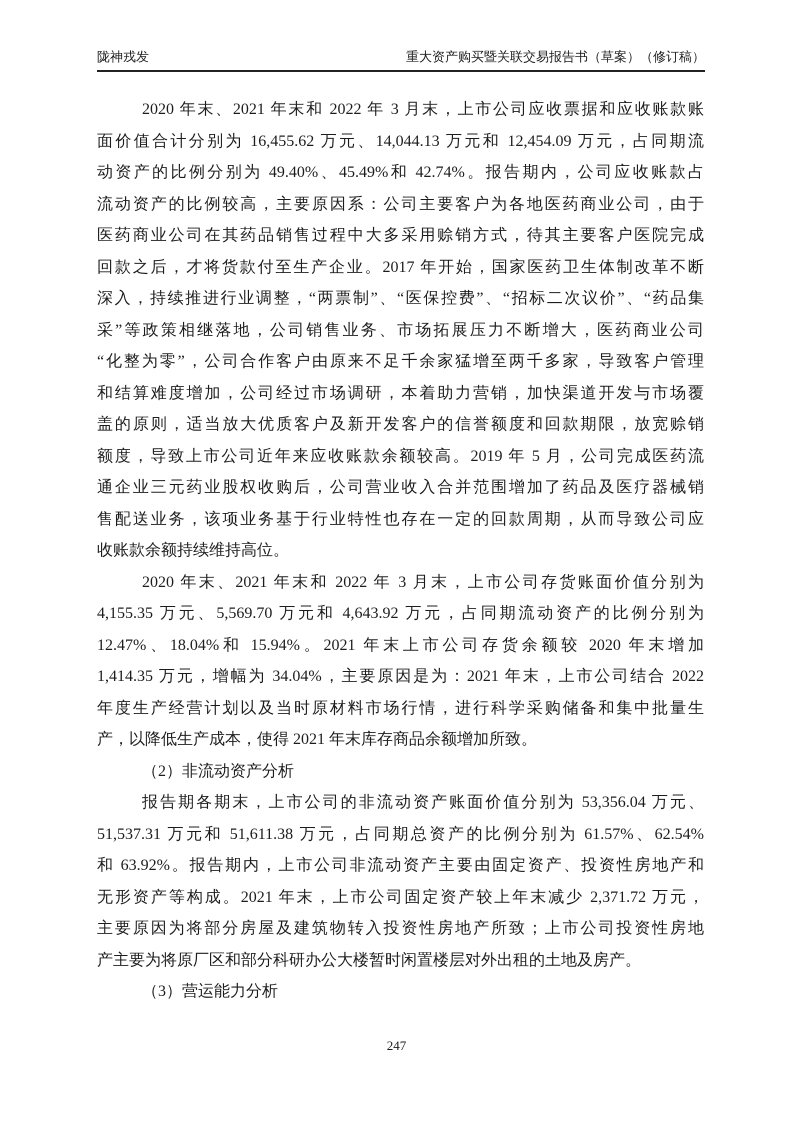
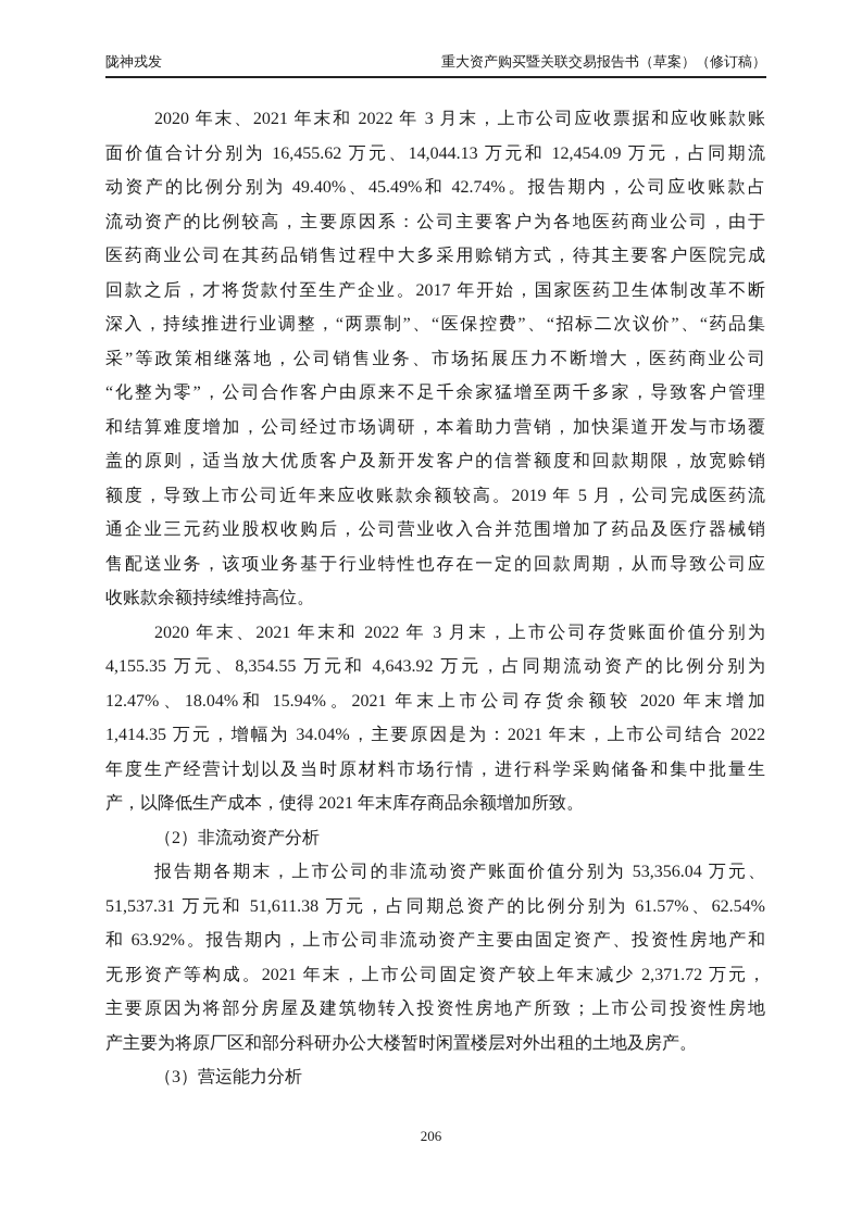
  陇神戎发
  重大资产购买暨关联交易报告书（草案）（修订稿）
  2020 年末、2021 年末和 2022 年 3 月末，上市公司应收票据和应收账款账
  面价值合计分别为 16,455.62 万元、14,044.13 万元和 12,454.09 万元，占同期流
  动资产的比例分别为 49.40%、45.49%和 42.74%。报告期内，公司应收账款占
  流动资产的比例较高，主要原因系：公司主要客户为各地医药商业公司，由于
  医药商业公司在其药品销售过程中大多采用赊销方式，待其主要客户医院完成
  回款之后，才将货款付至生产企业。2017 年开始，国家医药卫生体制改革不断
  深入，持续推进行业调整，“两票制”、“医保控费”、“招标二次议价”、“药品集
  采”等政策相继落地，公司销售业务、市场拓展压力不断增大，医药商业公司
  “化整为零”，公司合作客户由原来不足千余家猛增至两千多家，导致客户管理
  和结算难度增加，公司经过市场调研，本着助力营销，加快渠道开发与市场覆
  盖的原则，适当放大优质客户及新开发客户的信誉额度和回款期限，放宽赊销
  额度，导致上市公司近年来应收账款余额较高。2019 年 5 月，公司完成医药流
  通企业三元药业股权收购后，公司营业收入合并范围增加了药品及医疗器械销
  售配送业务，该项业务基于行业特性也存在一定的回款周期，从而导致公司应
  收账款余额持续维持高位。
  2020 年末、2021 年末和 2022 年 3 月末，上市公司存货账面价值分别为
- 4,155.35 万元、5,569.70 万元和 4,643.92 万元，占同期流动资产的比例分别为
+ 4,155.35 万元、8,354.55 万元和 4,643.92 万元，占同期流动资产的比例分别为
  12.47%、18.04%和 15.94%。2021 年末上市公司存货余额较 2020 年末增加
  1,414.35 万元，增幅为 34.04%，主要原因是为：2021 年末，上市公司结合 2022
  年度生产经营计划以及当时原材料市场行情，进行科学采购储备和集中批量生
  产，以降低生产成本，使得 2021 年末库存商品余额增加所致。
  （2）非流动资产分析
  报告期各期末，上市公司的非流动资产账面价值分别为 53,356.04 万元、
  51,537.31 万元和 51,611.38 万元，占同期总资产的比例分别为 61.57%、62.54%
  和 63.92%。报告期内，上市公司非流动资产主要由固定资产、投资性房地产和
  无形资产等构成。2021 年末，上市公司固定资产较上年末减少 2,371.72 万元，
  主要原因为将部分房屋及建筑物转入投资性房地产所致；上市公司投资性房地
  产主要为将原厂区和部分科研办公大楼暂时闲置楼层对外出租的土地及房产。
  （3）营运能力分析
- 247
+ 206
